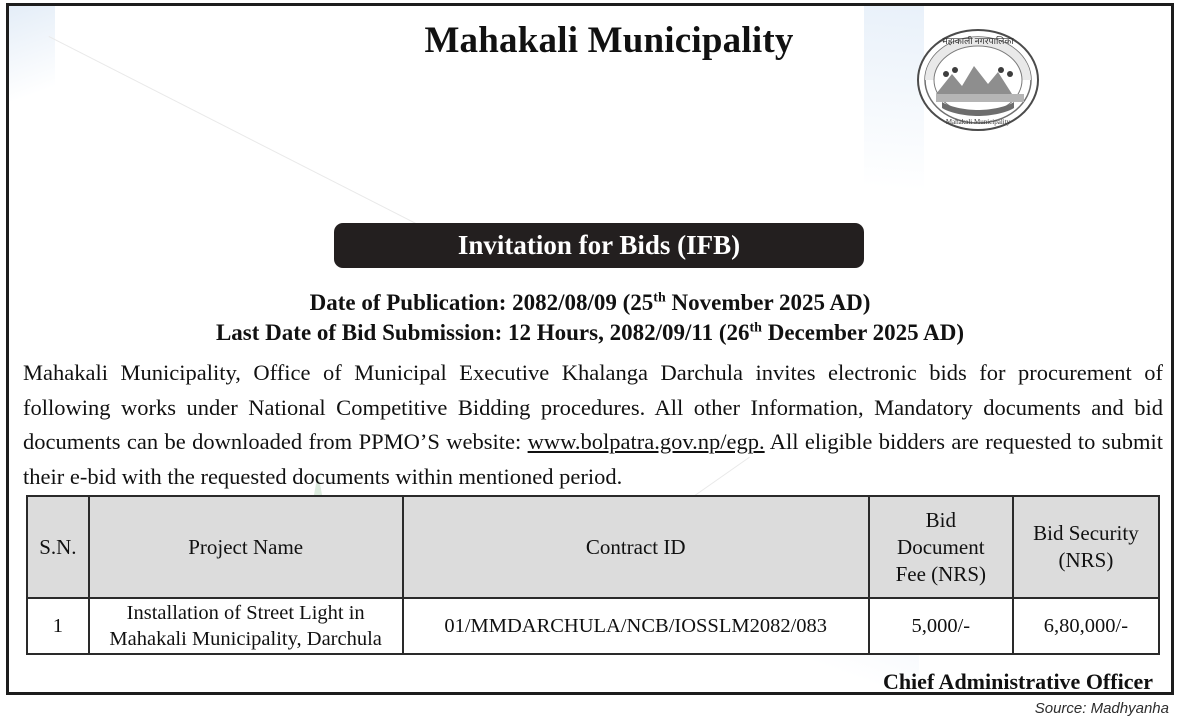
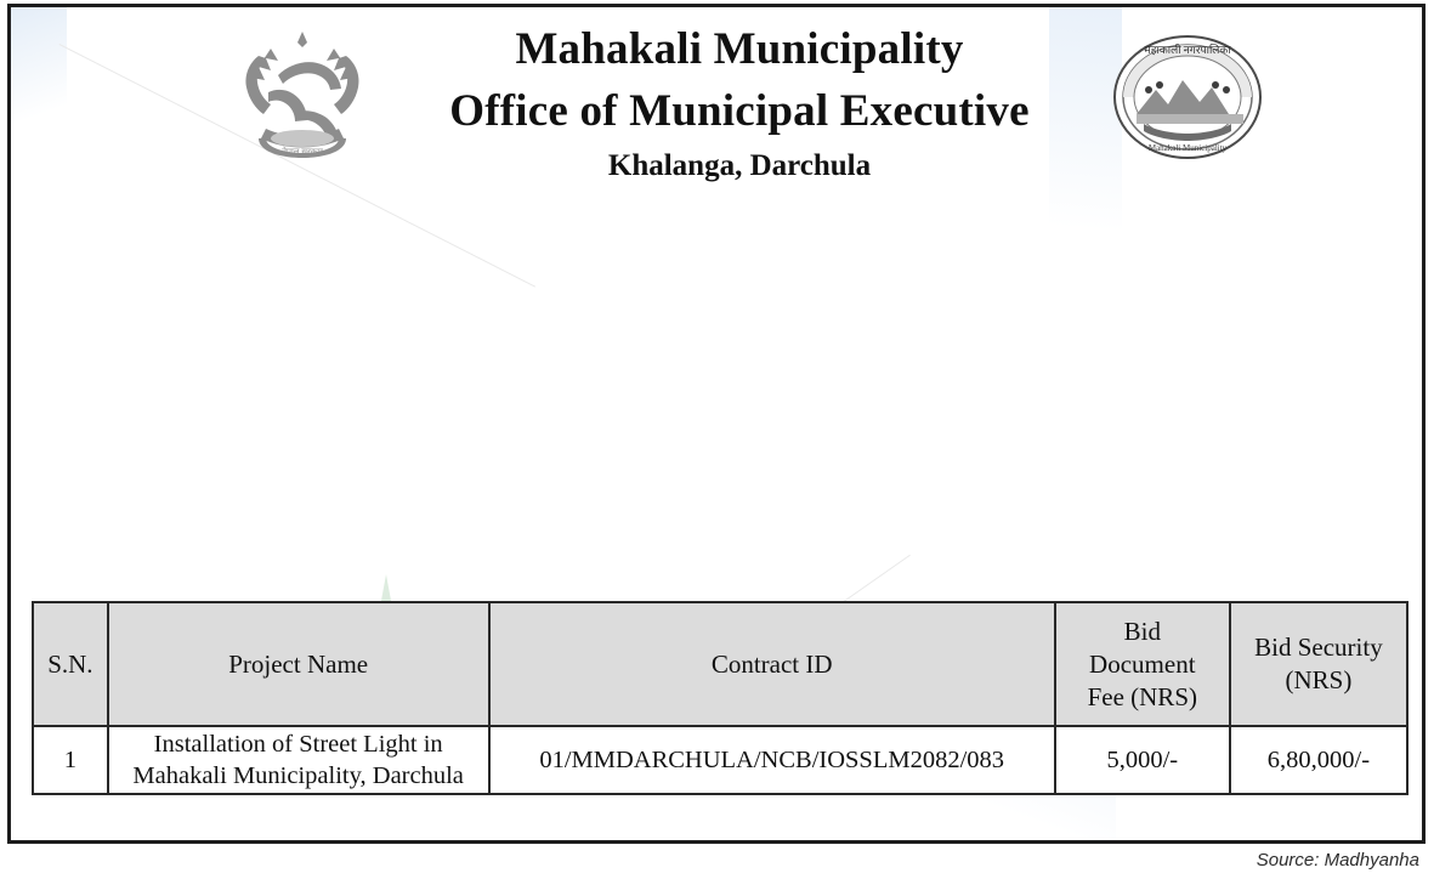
+ नेपाल सरकार
  Mahakali Municipality
+ Office of Municipal Executive
+ Khalanga, Darchula
  महाकाली नगरपालिका
  Mahakali Municipality
- Invitation for Bids (IFB)
- Date of Publication: 2082/08/09 (25th November 2025 AD)
- Last Date of Bid Submission: 12 Hours, 2082/09/11 (26th December 2025 AD)
- Mahakali Municipality, Office of Municipal Executive Khalanga Darchula invites electronic bids for procurement of following works under National Competitive Bidding procedures. All other Information, Mandatory documents and bid documents can be downloaded from PPMO’S website: www.bolpatra.gov.np/egp. All eligible bidders are requested to submit their e-bid with the requested documents within mentioned period.
  S.N.	Project Name	Contract ID	Bid Document Fee (NRS)	Bid Security (NRS)
  1	Installation of Street Light in Mahakali Municipality, Darchula	01/MMDARCHULA/NCB/IOSSLM2082/083	5,000/-	6,80,000/-
- Chief Administrative Officer
  Source: Madhyanha
